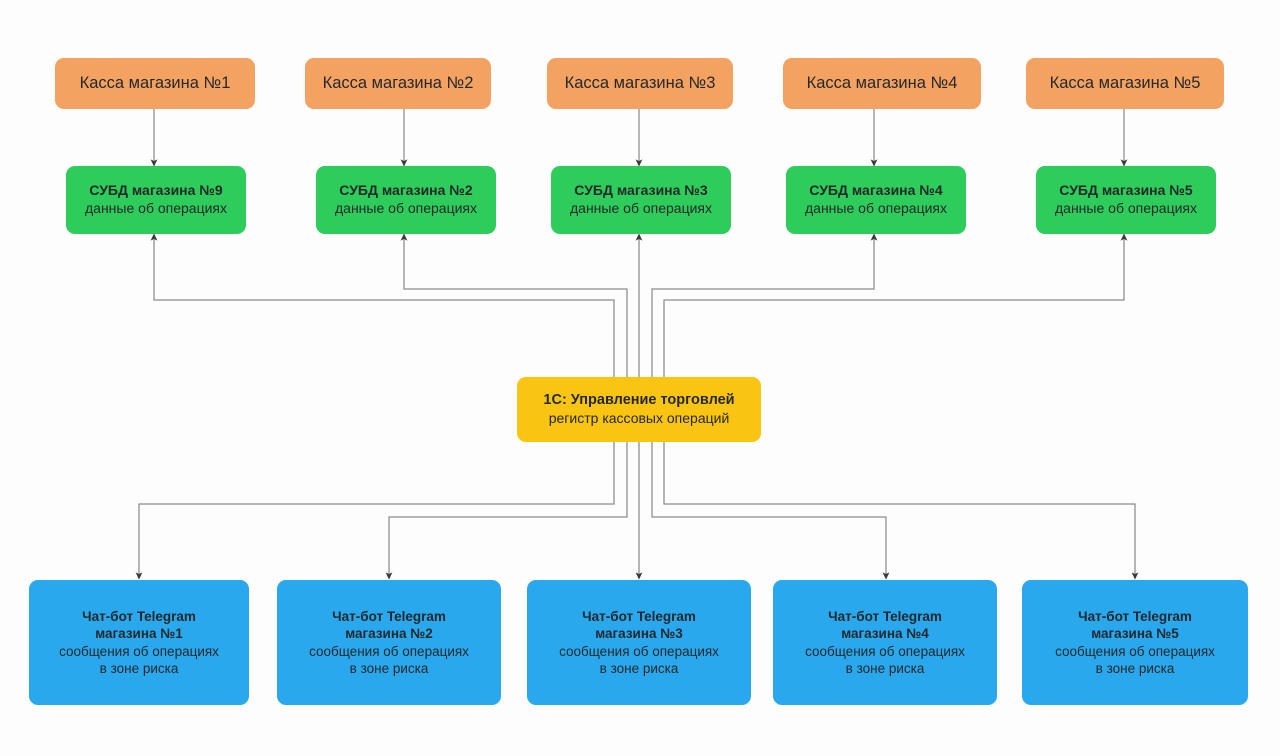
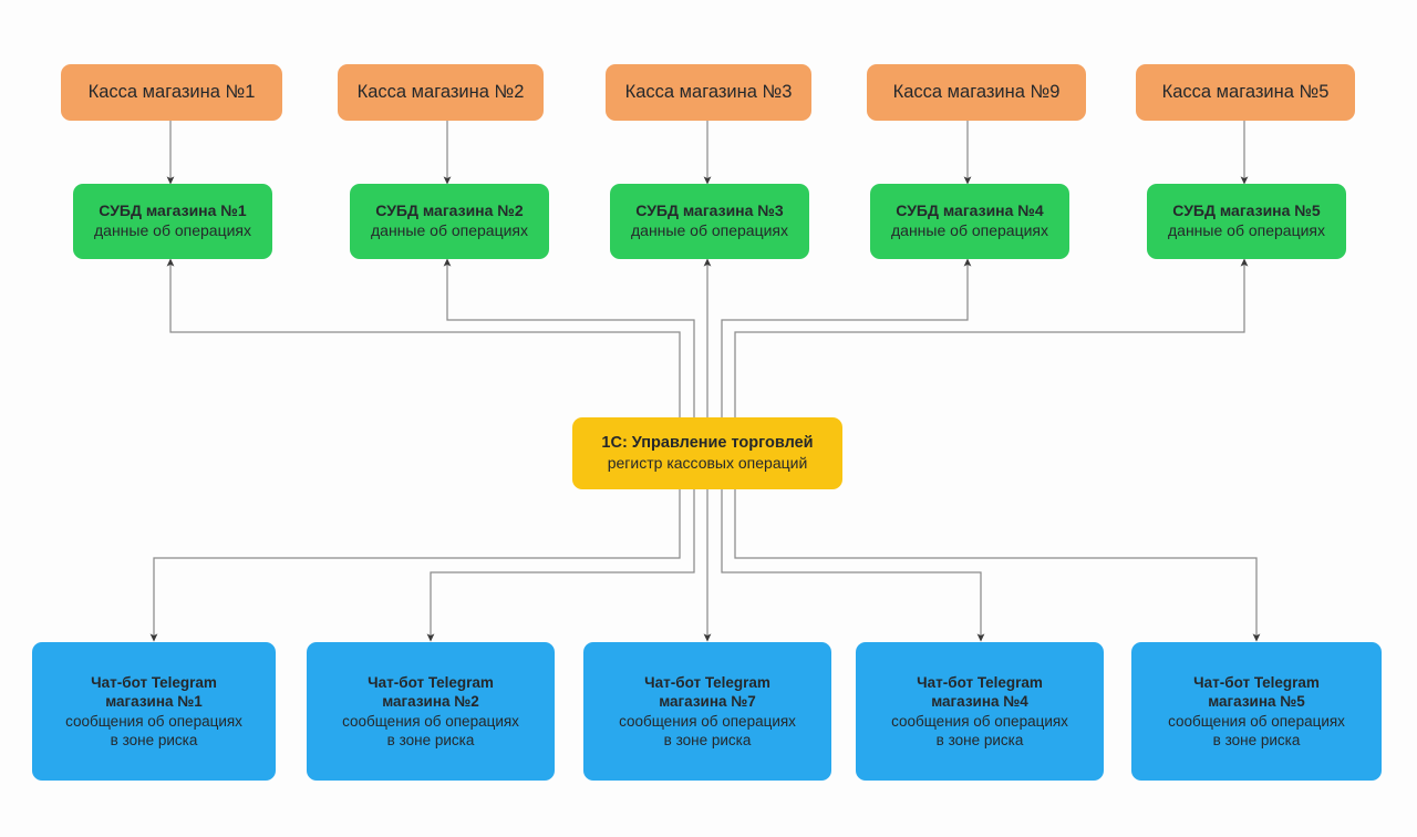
  Касса магазина №1
  Касса магазина №2
  Касса магазина №3
- Касса магазина №4
+ Касса магазина №9
  Касса магазина №5
- СУБД магазина №9
+ СУБД магазина №1
  данные об операциях
  СУБД магазина №2
  данные об операциях
  СУБД магазина №3
  данные об операциях
  СУБД магазина №4
  данные об операциях
  СУБД магазина №5
  данные об операциях
  1С: Управление торговлей
  регистр кассовых операций
  Чат-бот Telegram
  магазина №1
  сообщения об операциях
  в зоне риска
  Чат-бот Telegram
  магазина №2
  сообщения об операциях
  в зоне риска
  Чат-бот Telegram
- магазина №3
+ магазина №7
  сообщения об операциях
  в зоне риска
  Чат-бот Telegram
  магазина №4
  сообщения об операциях
  в зоне риска
  Чат-бот Telegram
  магазина №5
  сообщения об операциях
  в зоне риска
